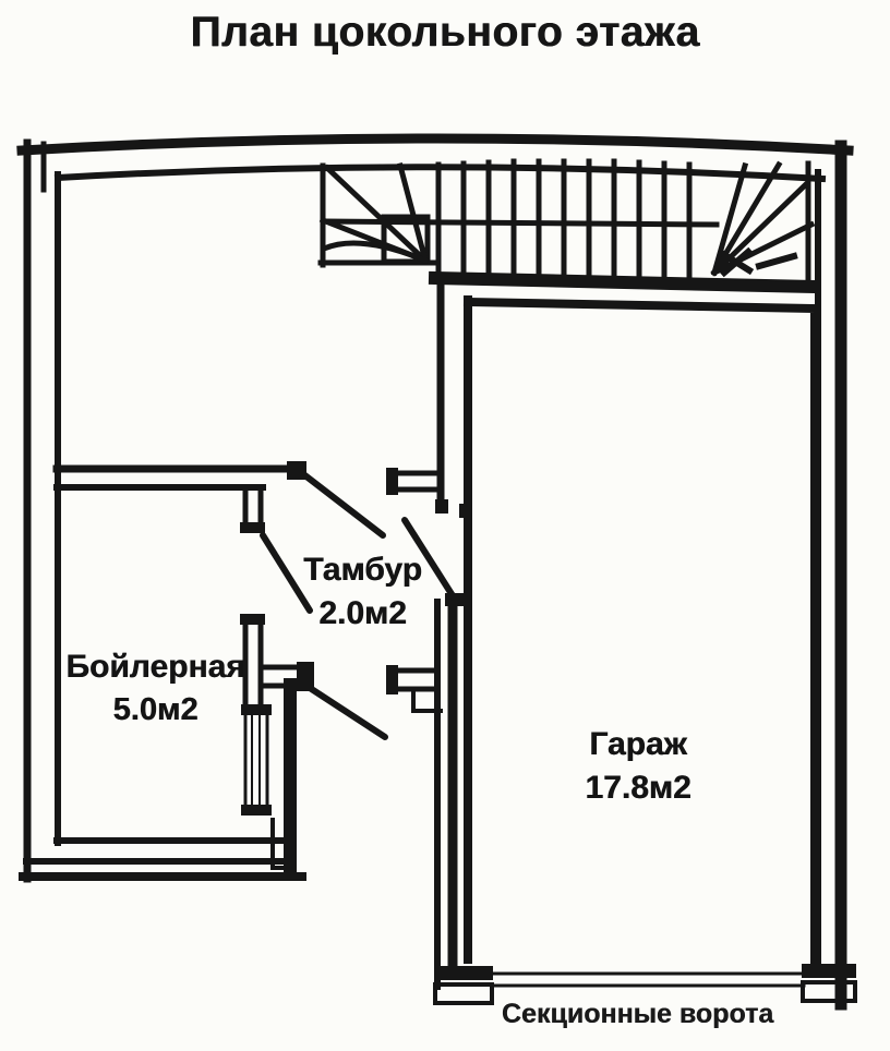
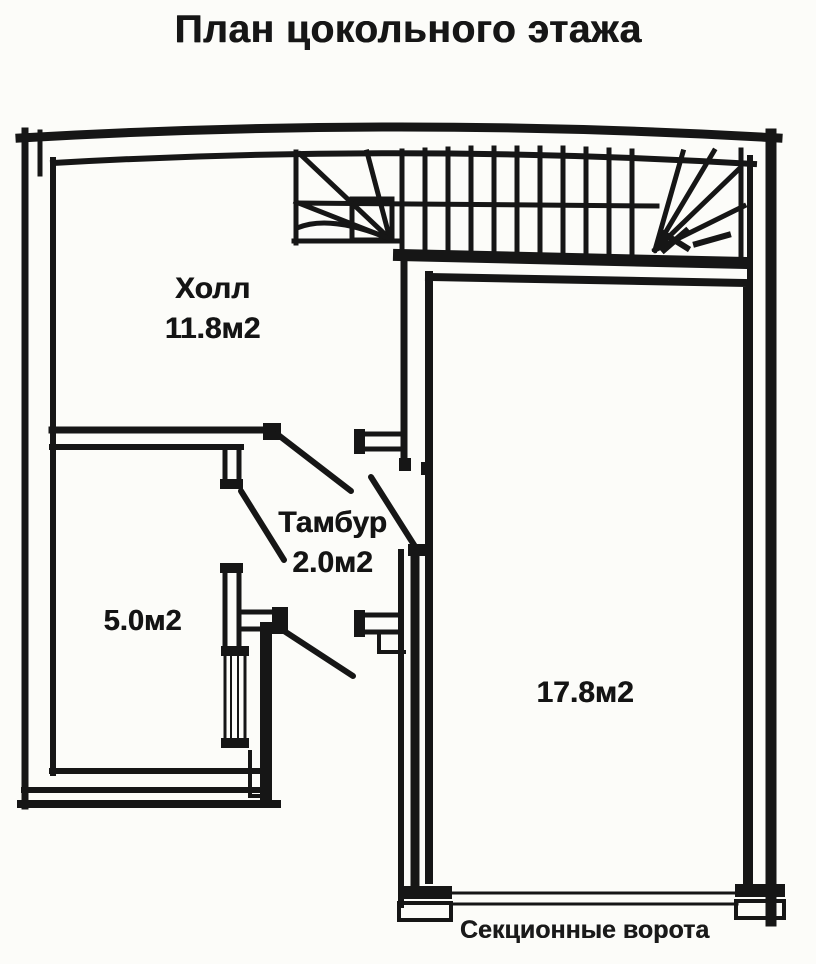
  План цокольного этажа
+ Холл
+ 11.8м2
  Тамбур
  2.0м2
- Бойлерная
  5.0м2
- Гараж
  17.8м2
  Секционные ворота
